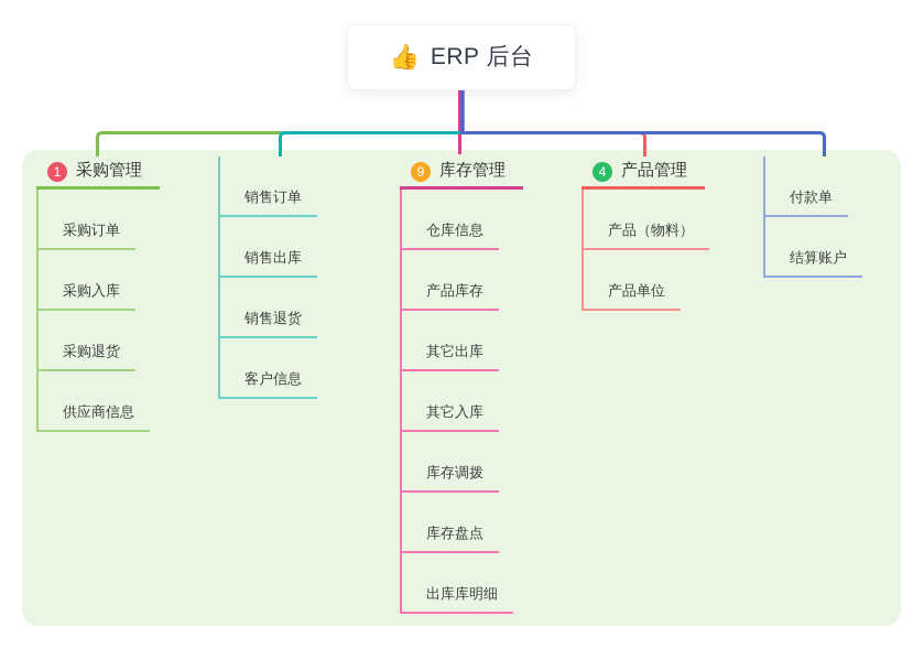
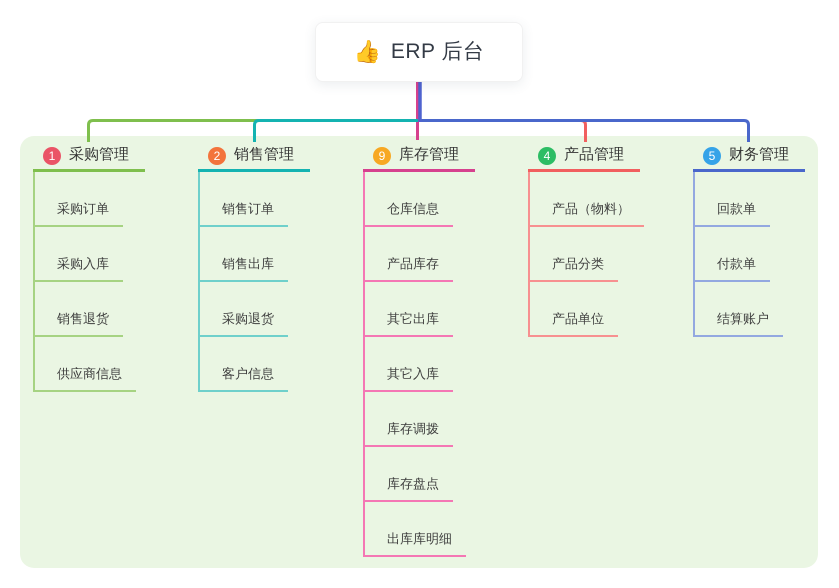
  👍
  ERP 后台
  1
  采购管理
  采购订单
  采购入库
- 采购退货
+ 销售退货
  供应商信息
+ 2
+ 销售管理
  销售订单
  销售出库
- 销售退货
+ 采购退货
  客户信息
  9
  库存管理
  仓库信息
  产品库存
  其它出库
  其它入库
  库存调拨
  库存盘点
  出库库明细
  4
  产品管理
  产品（物料）
+ 产品分类
  产品单位
+ 5
+ 财务管理
+ 回款单
  付款单
  结算账户
